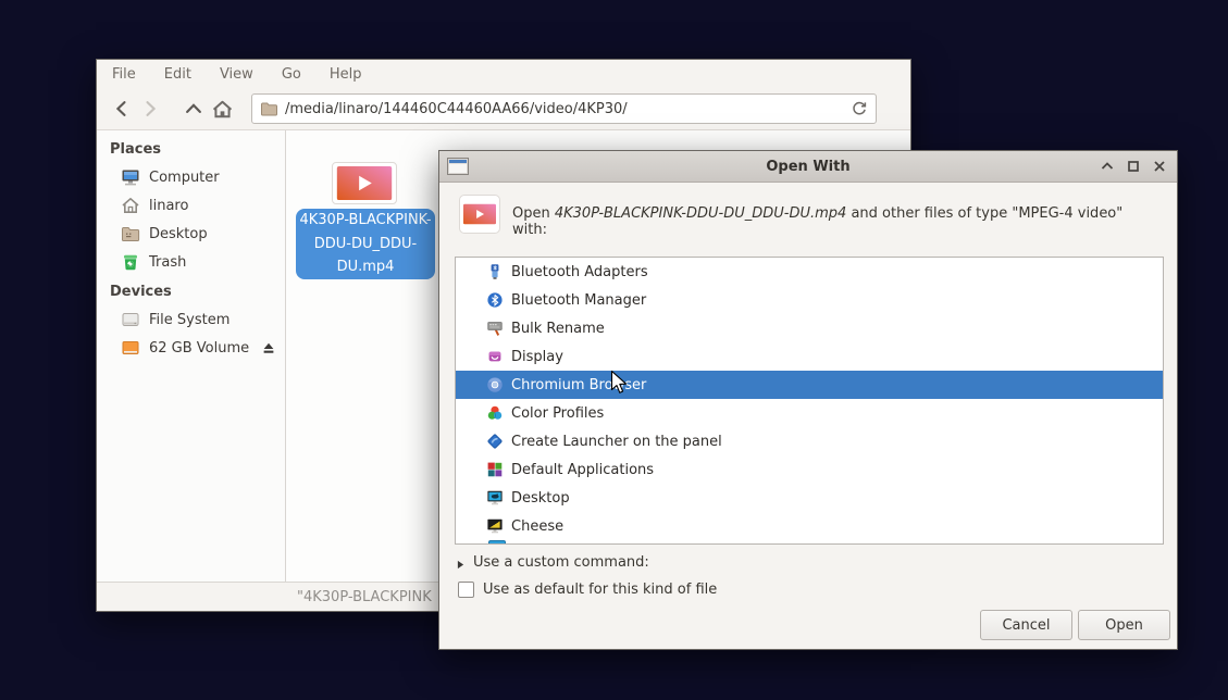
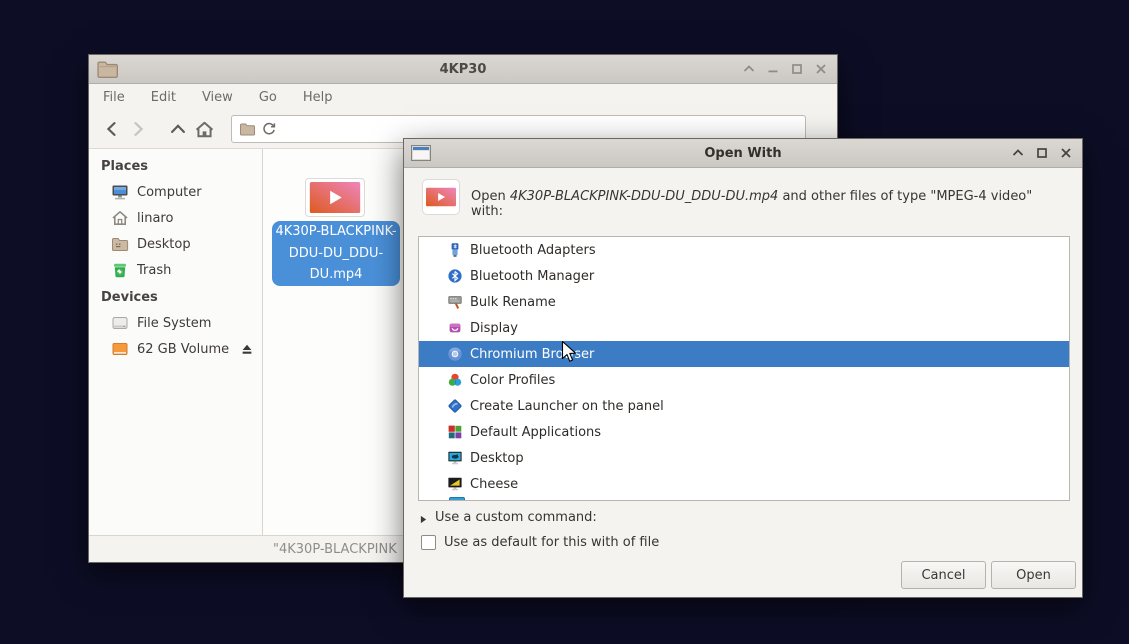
+ 4KP30
  File
  Edit
  View
  Go
  Help
- /media/linaro/144460C44460AA66/video/4KP30/
  Places
  Computer
  linaro
  Desktop
  Trash
  Devices
  File System
  62 GB Volume
  4K30P-BLACKPINK-
  DDU-DU_DDU-
  DU.mp4
  "4K30P-BLACKPINK
  Open With
  Open 4K30P-BLACKPINK-DDU-DU_DDU-DU.mp4 and other files of type "MPEG-4 video" with:
  Bluetooth Adapters
  Bluetooth Manager
  Bulk Rename
  Display
  Chromium Broser
  Color Profiles
  Create Launcher on the panel
  Default Applications
  Desktop
  Cheese
  Use a custom command:
- Use as default for this kind of file
+ Use as default for this with of file
  Cancel
  Open
